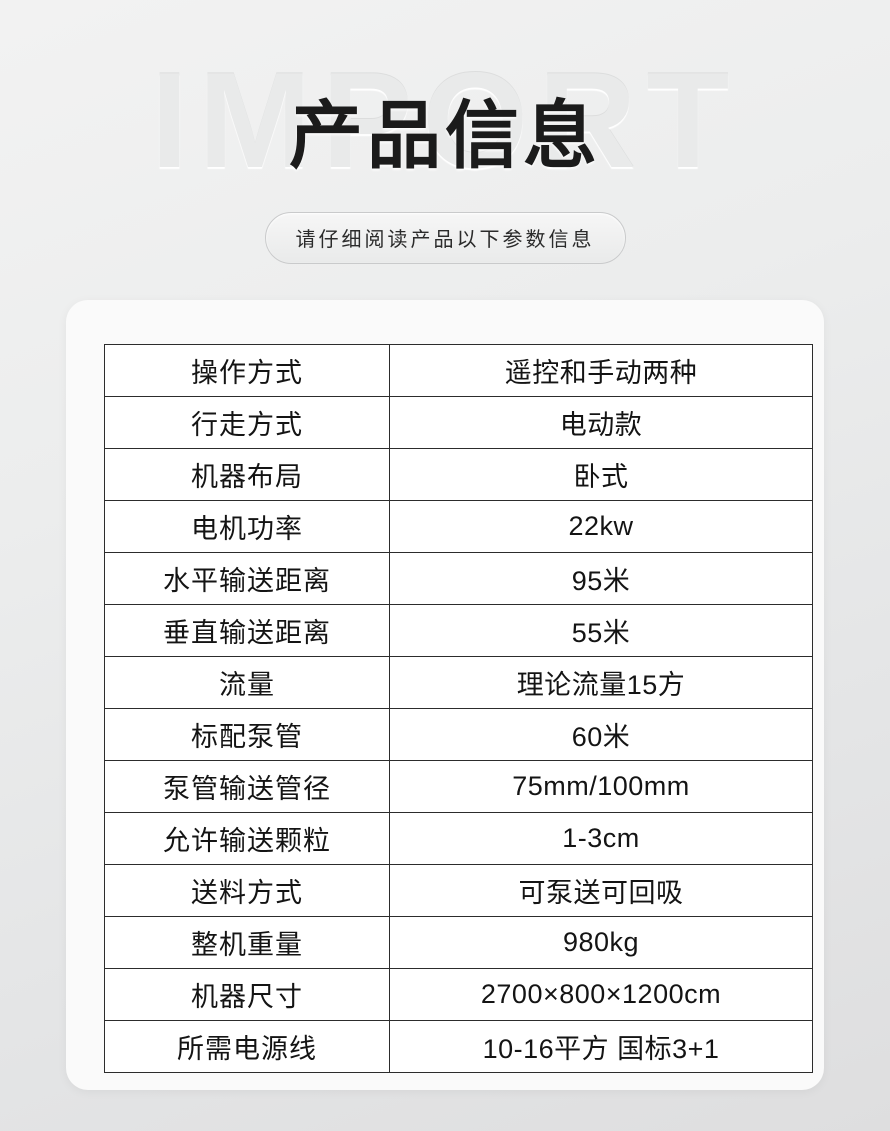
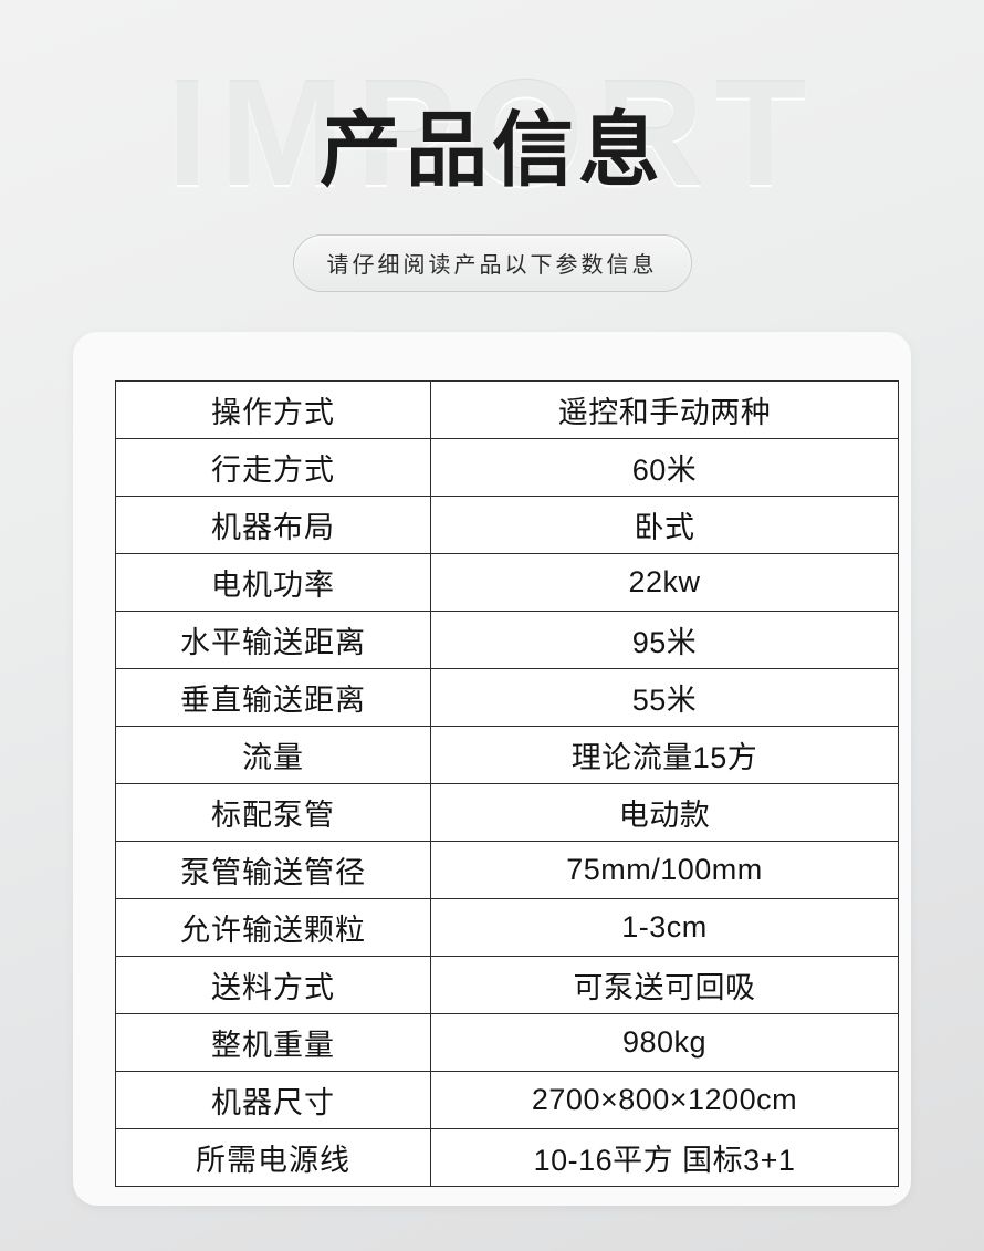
  IMPORT
  产品信息
  请仔细阅读产品以下参数信息
  操作方式	遥控和手动两种
- 行走方式	电动款
+ 行走方式	60米
  机器布局	卧式
  电机功率	22kw
  水平输送距离	95米
  垂直输送距离	55米
  流量	理论流量15方
- 标配泵管	60米
+ 标配泵管	电动款
  泵管输送管径	75mm/100mm
  允许输送颗粒	1-3cm
  送料方式	可泵送可回吸
  整机重量	980kg
  机器尺寸	2700×800×1200cm
  所需电源线	10-16平方 国标3+1
